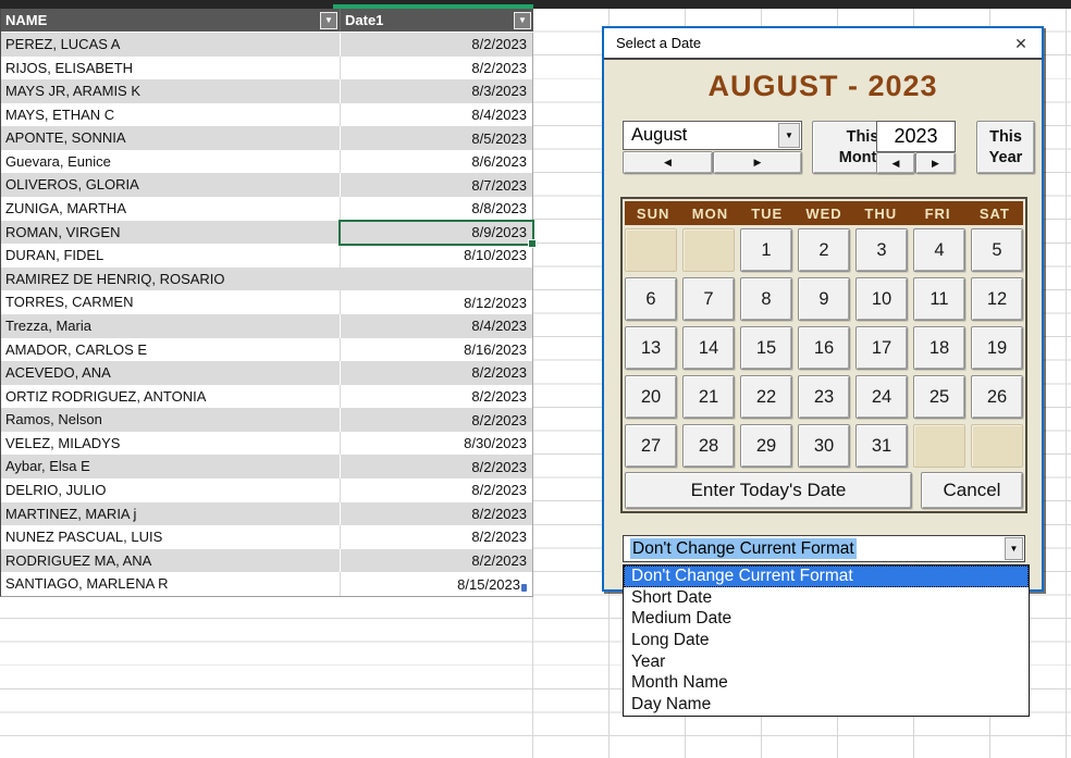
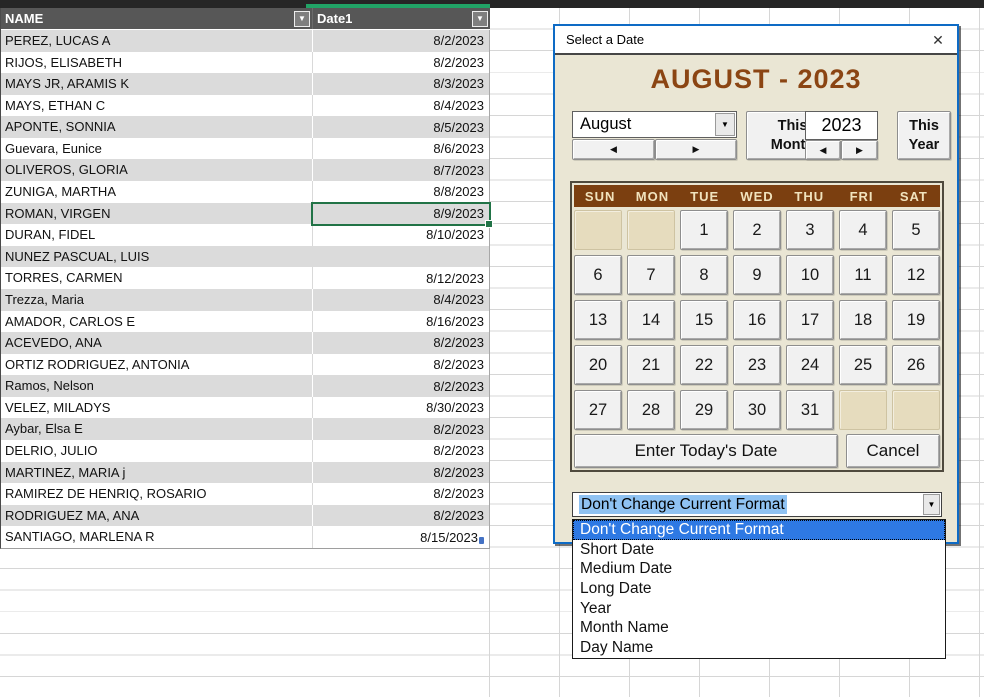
  NAME
  ▼
  Date1
  ▼
  PEREZ, LUCAS A
  8/2/2023
  RIJOS, ELISABETH
  8/2/2023
  MAYS JR, ARAMIS K
  8/3/2023
  MAYS, ETHAN C
  8/4/2023
  APONTE, SONNIA
  8/5/2023
  Guevara, Eunice
  8/6/2023
  OLIVEROS, GLORIA
  8/7/2023
  ZUNIGA, MARTHA
  8/8/2023
  ROMAN, VIRGEN
  8/9/2023
  DURAN, FIDEL
  8/10/2023
- RAMIREZ DE HENRIQ, ROSARIO
+ NUNEZ PASCUAL, LUIS
  TORRES, CARMEN
  8/12/2023
  Trezza, Maria
  8/4/2023
  AMADOR, CARLOS E
  8/16/2023
  ACEVEDO, ANA
  8/2/2023
  ORTIZ RODRIGUEZ, ANTONIA
  8/2/2023
  Ramos, Nelson
  8/2/2023
  VELEZ, MILADYS
  8/30/2023
  Aybar, Elsa E
  8/2/2023
  DELRIO, JULIO
  8/2/2023
  MARTINEZ, MARIA j
  8/2/2023
- NUNEZ PASCUAL, LUIS
+ RAMIREZ DE HENRIQ, ROSARIO
  8/2/2023
  RODRIGUEZ MA, ANA
  8/2/2023
  SANTIAGO, MARLENA R
  8/15/2023
  Select a Date
  ✕
  AUGUST - 2023
  August
  ▼
  ◀
  ▶
  This Mont
  2023
  ◀
  ▶
  This Year
  SUN
  MON
  TUE
  WED
  THU
  FRI
  SAT
  1
  2
  3
  4
  5
  6
  7
  8
  9
  10
  11
  12
  13
  14
  15
  16
  17
  18
  19
  20
  21
  22
  23
  24
  25
  26
  27
  28
  29
  30
  31
  Enter Today's Date
  Cancel
  Don't Change Current Format
  ▼
  Don't Change Current Format
  Short Date
  Medium Date
  Long Date
  Year
  Month Name
  Day Name
